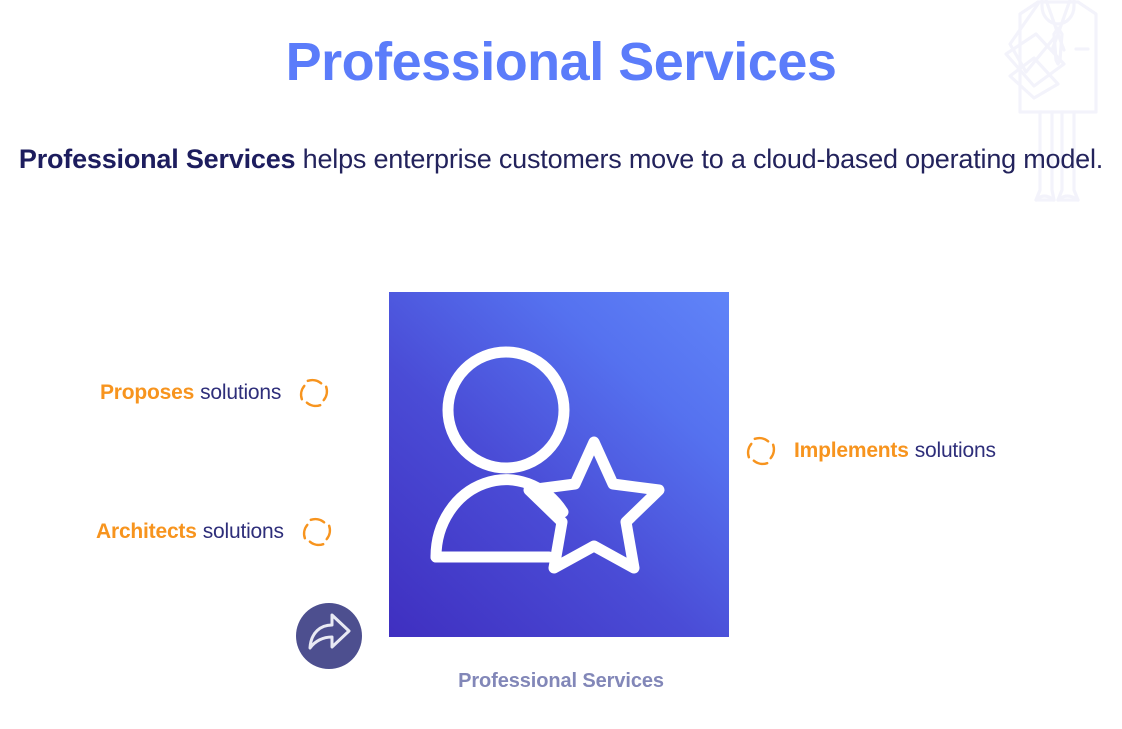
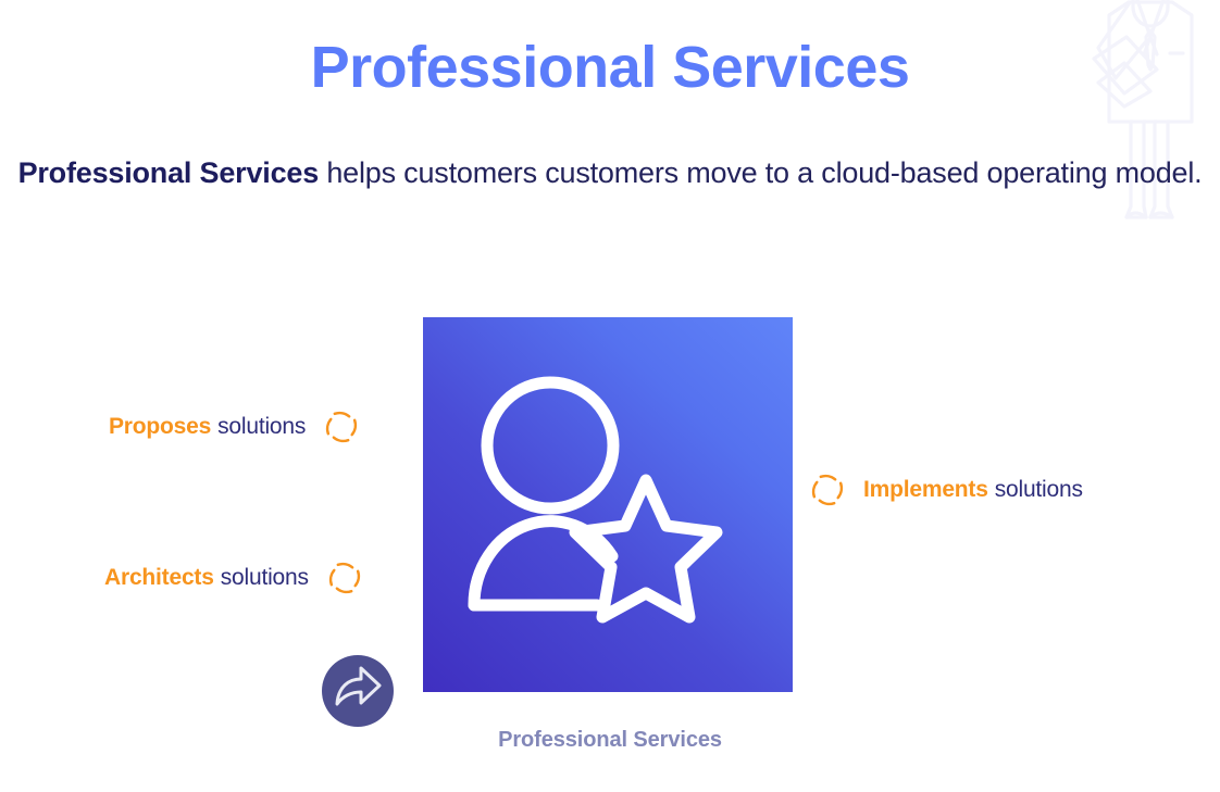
  Professional Services
- Professional Services helps enterprise customers move to a cloud-based operating model.
+ Professional Services helps customers customers move to a cloud-based operating model.
  Proposes
  solutions
  Architects
  solutions
  Implements
  solutions
  Professional Services
